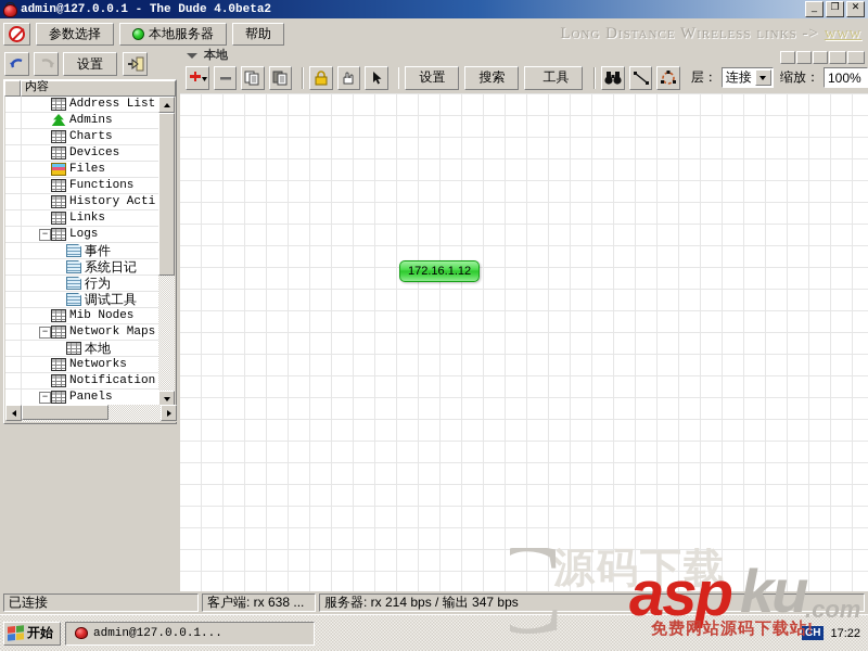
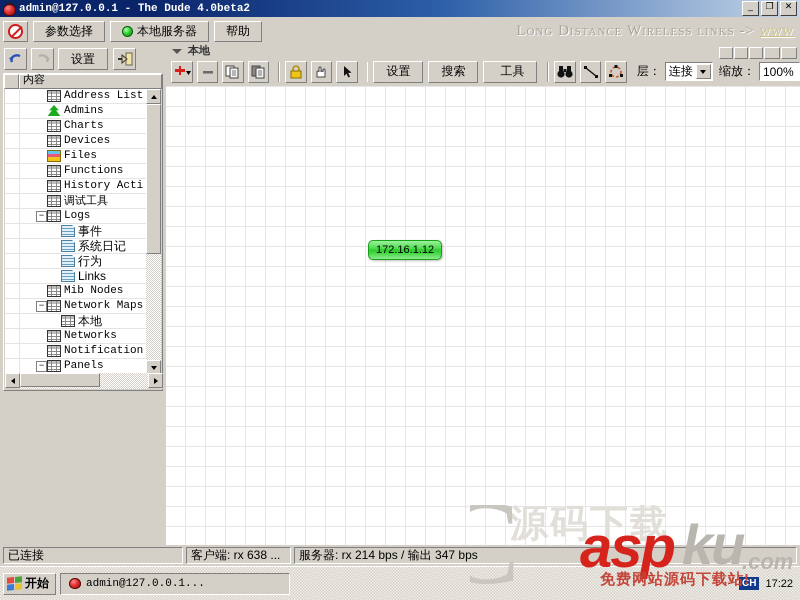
  admin@127.0.0.1 - The Dude 4.0beta2
  _
  ❐
  ✕
  参数选择
  本地服务器
  帮助
  Long Distance Wireless links ->
  www
  设置
  本地
  设置
  搜索
  工具
  层：
  连接
  缩放：
  100%
  内容
  Address List
  Admins
  Charts
  Devices
  Files
  Functions
  History Acti
- Links
+ 调试工具
  −
  Logs
  事件
  系统日记
  行为
- 调试工具
+ Links
  Mib Nodes
  −
  Network Maps
  本地
  Networks
  Notification
  −
  Panels
  172.16.1.12
  已连接
  客户端: rx 638 ...
  服务器: rx 214 bps / 输出 347 bps
  开始
  admin@127.0.0.1...
  CH
  17:22
  源码下载
  C
  ku
  .com
  asp
  免费网站源码下载站!
